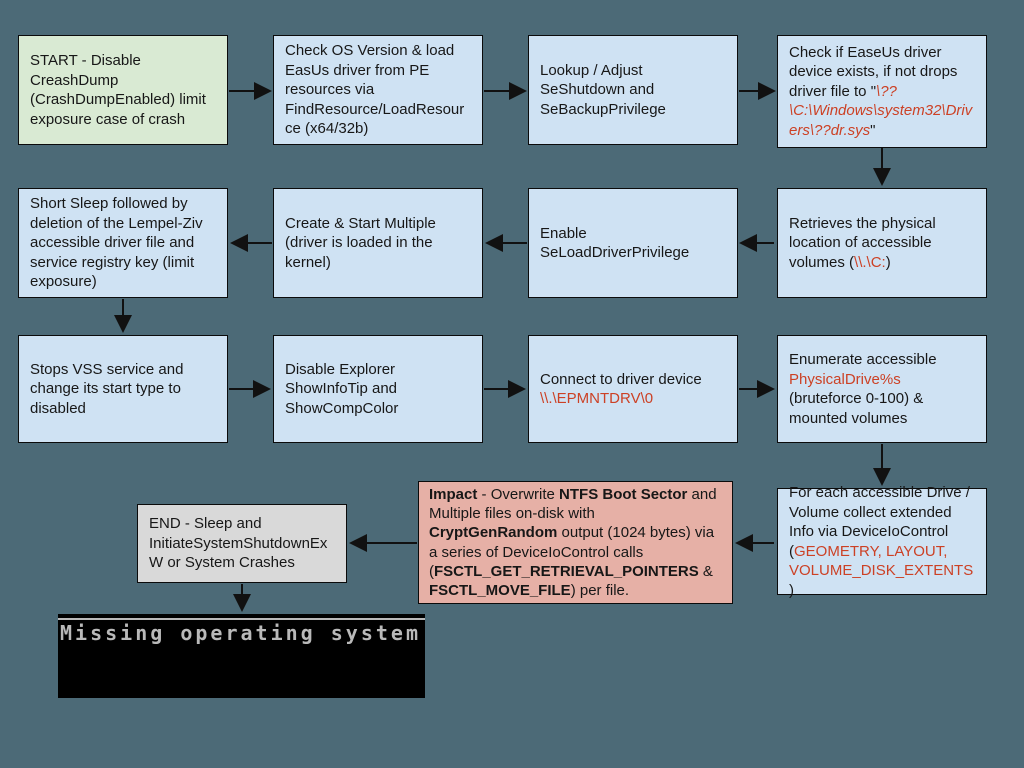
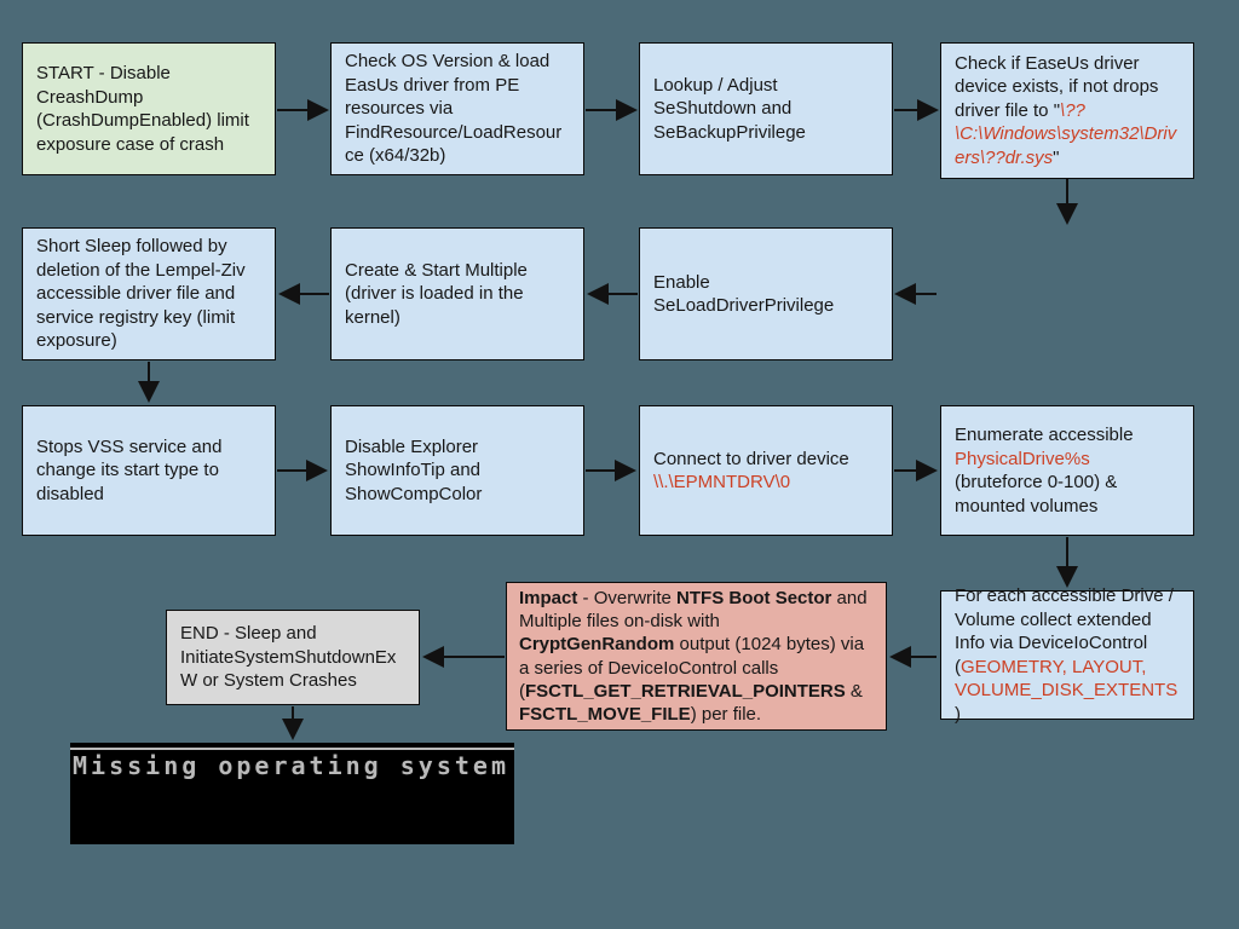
  START - Disable CreashDump (CrashDumpEnabled) limit exposure case of crash
  Check OS Version & load EasUs driver from PE resources via FindResource/LoadResource (x64/32b)
  Lookup / Adjust SeShutdown and SeBackupPrivilege
  Check if EaseUs driver device exists, if not drops driver file to "\??\C:\Windows\system32\Drivers\??dr.sys"
  Short Sleep followed by deletion of the Lempel-Ziv accessible driver file and service registry key (limit exposure)
  Create & Start Multiple (driver is loaded in the kernel)
  Enable SeLoadDriverPrivilege
- Retrieves the physical location of accessible volumes (\\.\C:)
  Stops VSS service and change its start type to disabled
  Disable Explorer ShowInfoTip and ShowCompColor
  Connect to driver device \\.\EPMNTDRV\0
  Enumerate accessible PhysicalDrive%s (bruteforce 0-100) & mounted volumes
  For each accessible Drive / Volume collect extended Info via DeviceIoControl (GEOMETRY, LAYOUT, VOLUME_DISK_EXTENTS)
  Impact - Overwrite NTFS Boot Sector and Multiple files on-disk with CryptGenRandom output (1024 bytes) via a series of DeviceIoControl calls (FSCTL_GET_RETRIEVAL_POINTERS & FSCTL_MOVE_FILE) per file.
  END - Sleep and InitiateSystemShutdownExW or System Crashes
  Missing operating system
